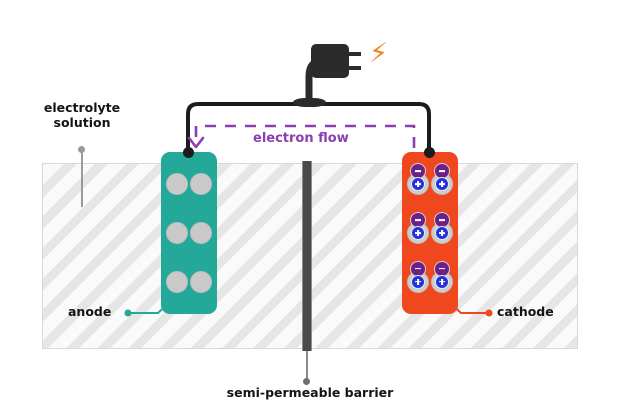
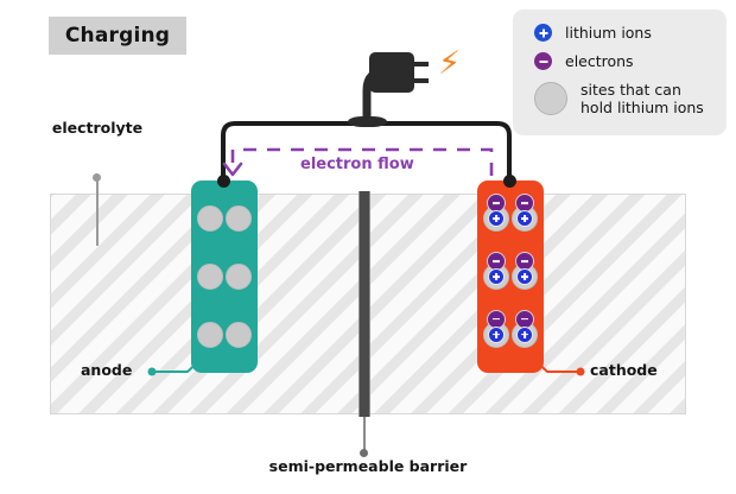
+ Charging
+ lithium ions
+ electrons
+ sites that can
+ hold lithium ions
  electrolyte
- solution
  semi-permeable barrier
  anode
  cathode
  electron flow
  ⚡
